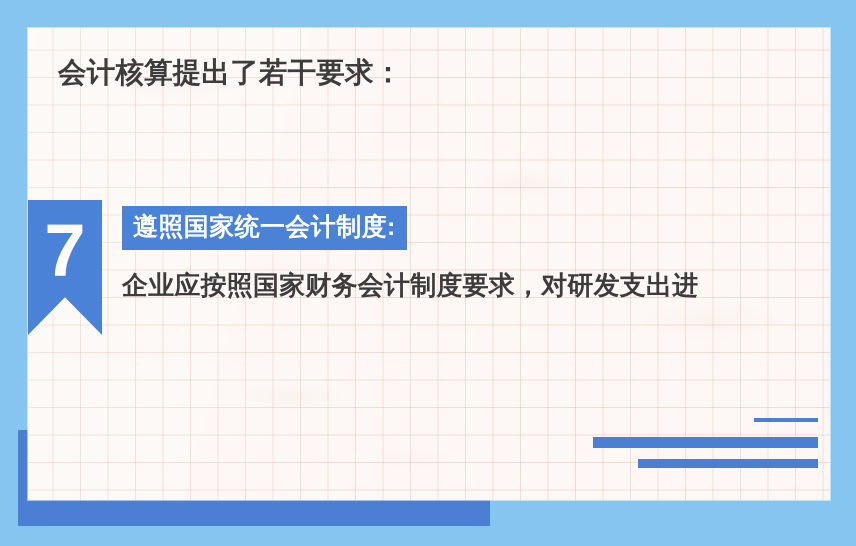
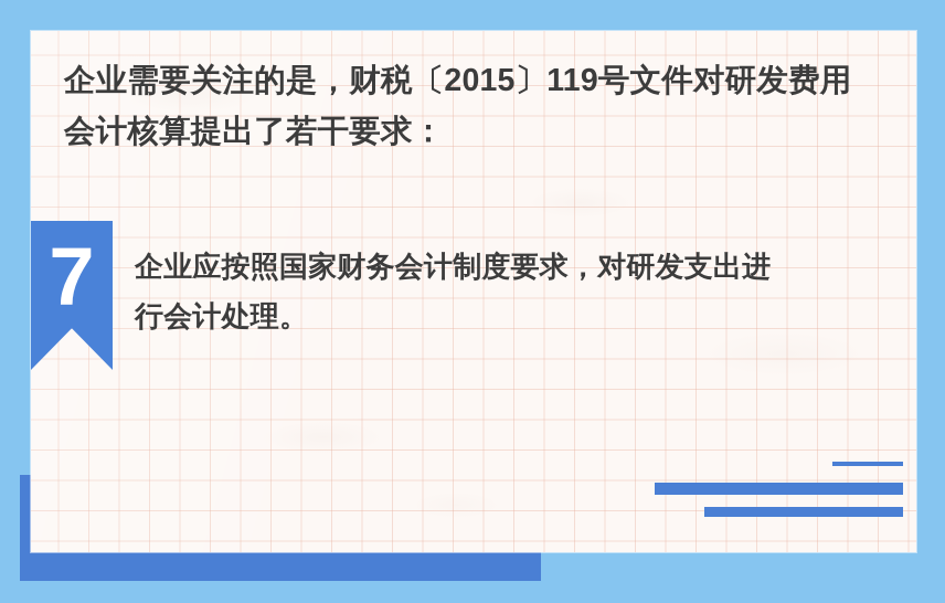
+ 企业需要关注的是，财税〔2015〕119号文件对研发费用
  会计核算提出了若干要求：
  7
- 遵照国家统一会计制度:
  企业应按照国家财务会计制度要求，对研发支出进
+ 行会计处理。
